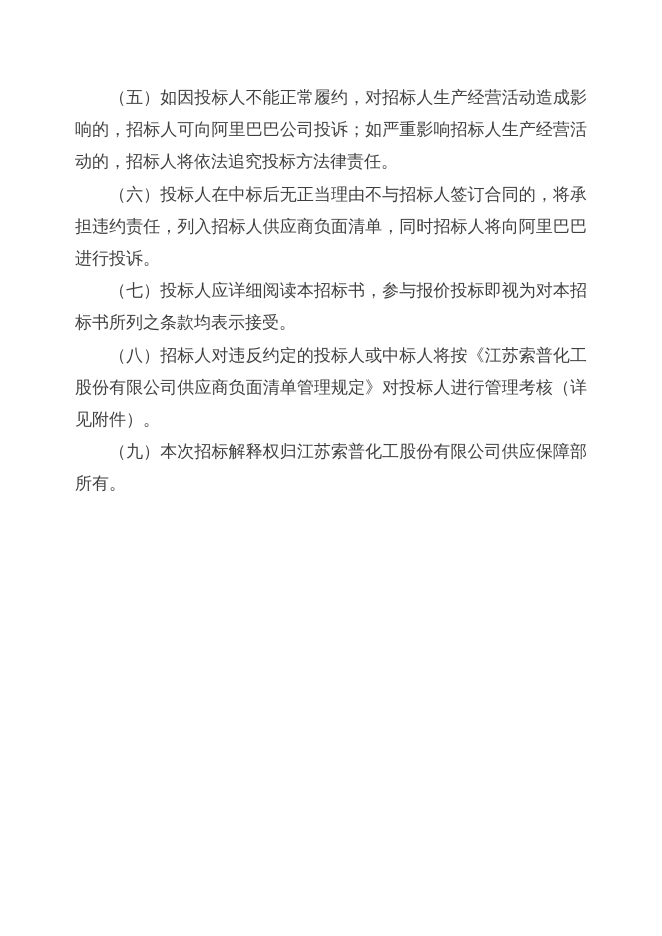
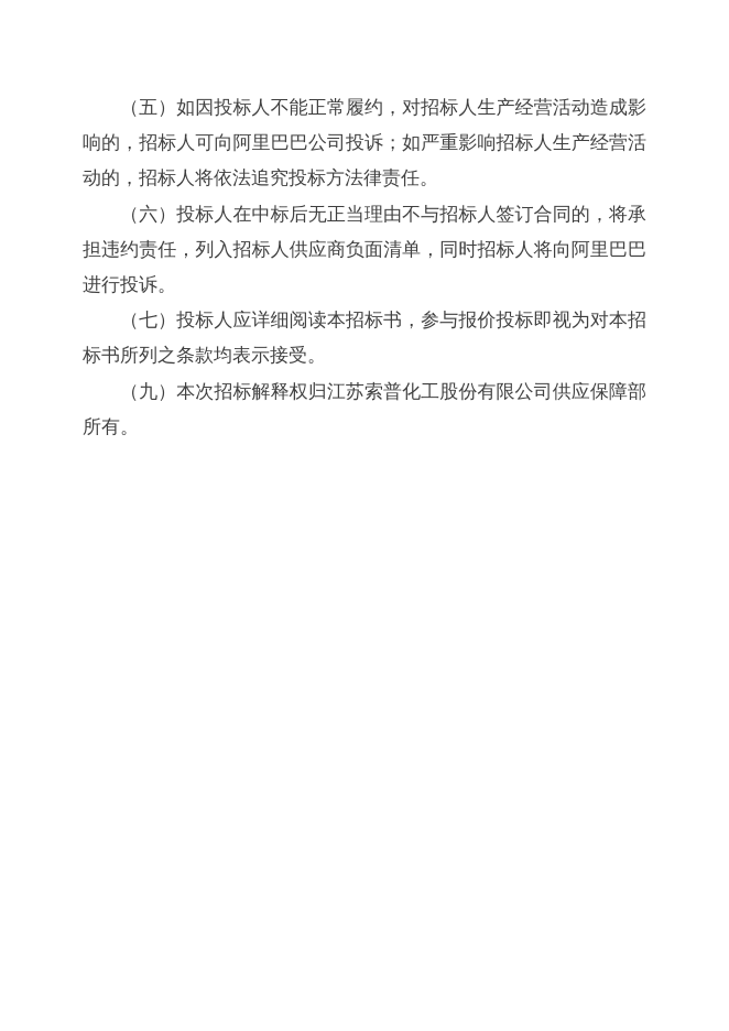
  （五）如因投标人不能正常履约，对招标人生产经营活动造成影响的，招标人可向阿里巴巴公司投诉；如严重影响招标人生产经营活动的，招标人将依法追究投标方法律责任。
  （六）投标人在中标后无正当理由不与招标人签订合同的，将承担违约责任，列入招标人供应商负面清单，同时招标人将向阿里巴巴进行投诉。
  （七）投标人应详细阅读本招标书，参与报价投标即视为对本招标书所列之条款均表示接受。
- （八）招标人对违反约定的投标人或中标人将按《江苏索普化工股份有限公司供应商负面清单管理规定》对投标人进行管理考核（详见附件）。
  （九）本次招标解释权归江苏索普化工股份有限公司供应保障部所有。
